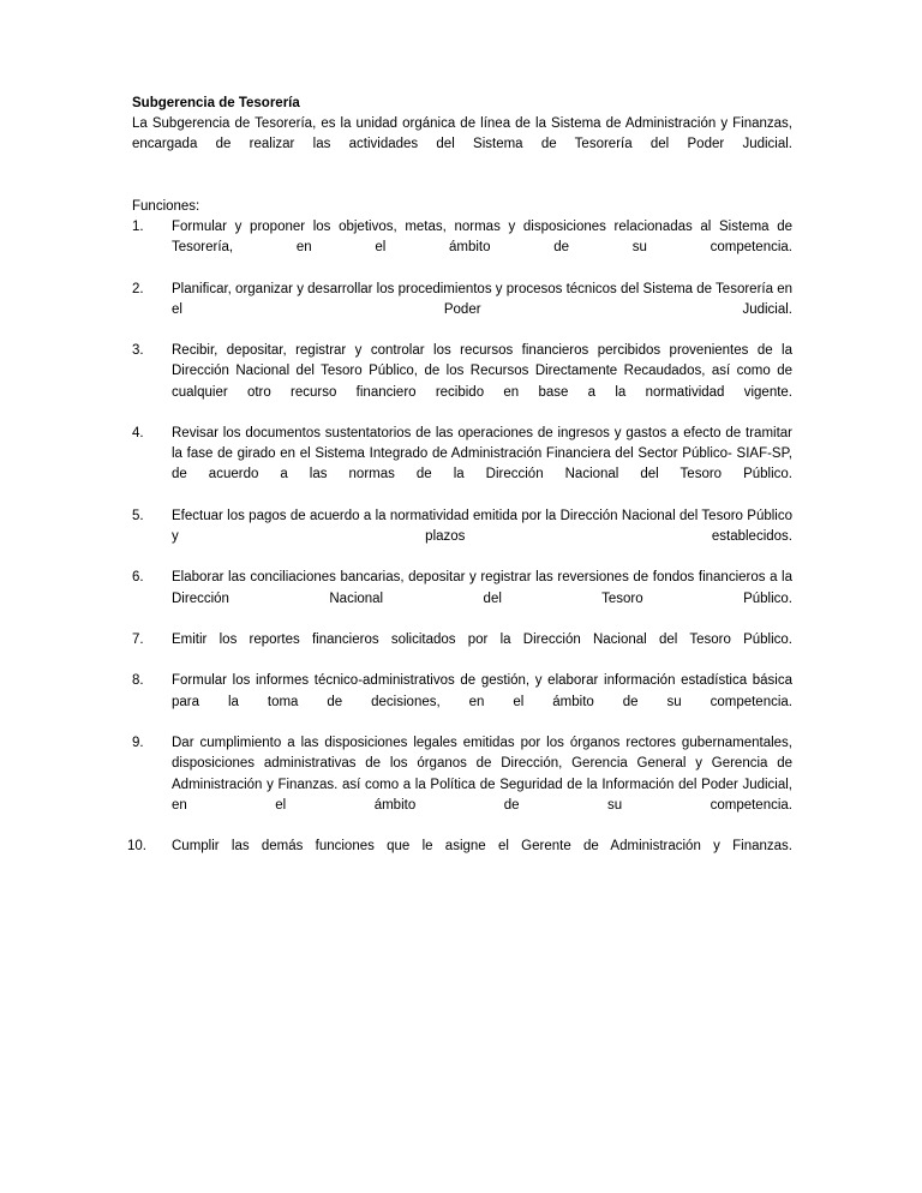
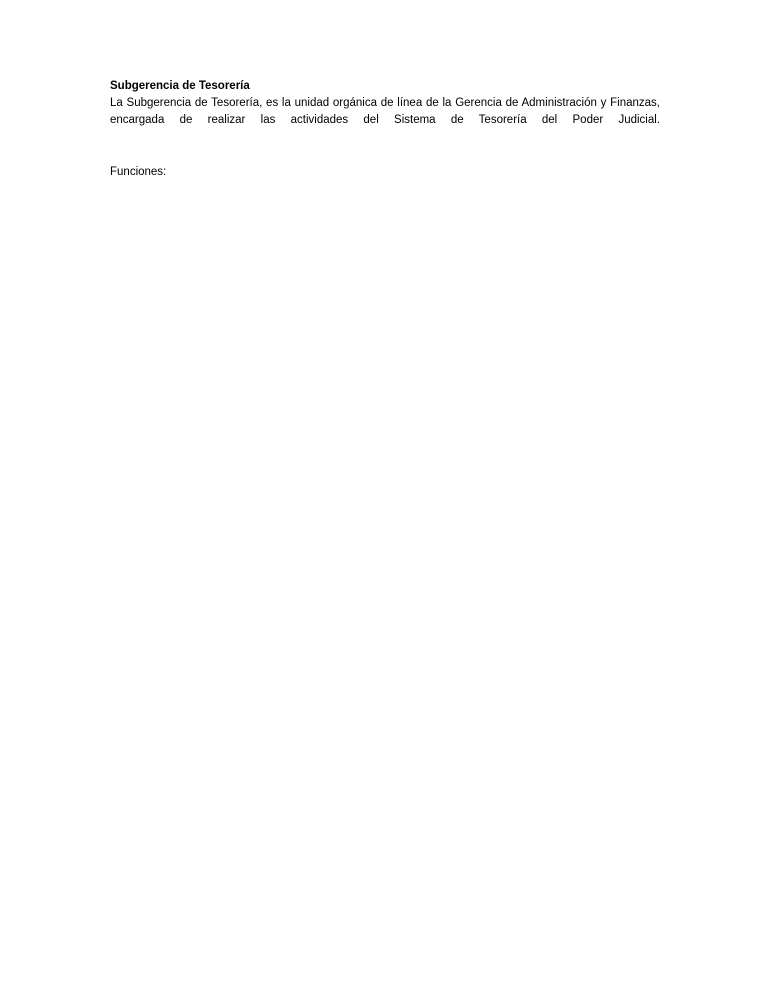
  Subgerencia de Tesorería
- La Subgerencia de Tesorería, es la unidad orgánica de línea de la Sistema de Administración y Finanzas, encargada de realizar las actividades del Sistema de Tesorería del Poder Judicial.
+ La Subgerencia de Tesorería, es la unidad orgánica de línea de la Gerencia de Administración y Finanzas, encargada de realizar las actividades del Sistema de Tesorería del Poder Judicial.
  Funciones:
- 1.
- Formular y proponer los objetivos, metas, normas y disposiciones relacionadas al Sistema de Tesorería, en el ámbito de su competencia.
- 2.
- Planificar, organizar y desarrollar los procedimientos y procesos técnicos del Sistema de Tesorería en el Poder Judicial.
- 3.
- Recibir, depositar, registrar y controlar los recursos financieros percibidos provenientes de la Dirección Nacional del Tesoro Público, de los Recursos Directamente Recaudados, así como de cualquier otro recurso financiero recibido en base a la normatividad vigente.
- 4.
- Revisar los documentos sustentatorios de las operaciones de ingresos y gastos a efecto de tramitar la fase de girado en el Sistema Integrado de Administración Financiera del Sector Público- SIAF-SP, de acuerdo a las normas de la Dirección Nacional del Tesoro Público.
- 5.
- Efectuar los pagos de acuerdo a la normatividad emitida por la Dirección Nacional del Tesoro Público y plazos establecidos.
- 6.
- Elaborar las conciliaciones bancarias, depositar y registrar las reversiones de fondos financieros a la Dirección Nacional del Tesoro Público.
- 7.
- Emitir los reportes financieros solicitados por la Dirección Nacional del Tesoro Público.
- 8.
- Formular los informes técnico-administrativos de gestión, y elaborar información estadística básica para la toma de decisiones, en el ámbito de su competencia.
- 9.
- Dar cumplimiento a las disposiciones legales emitidas por los órganos rectores gubernamentales, disposiciones administrativas de los órganos de Dirección, Gerencia General y Gerencia de Administración y Finanzas. así como a la Política de Seguridad de la Información del Poder Judicial, en el ámbito de su competencia.
- 10.
- Cumplir las demás funciones que le asigne el Gerente de Administración y Finanzas.
